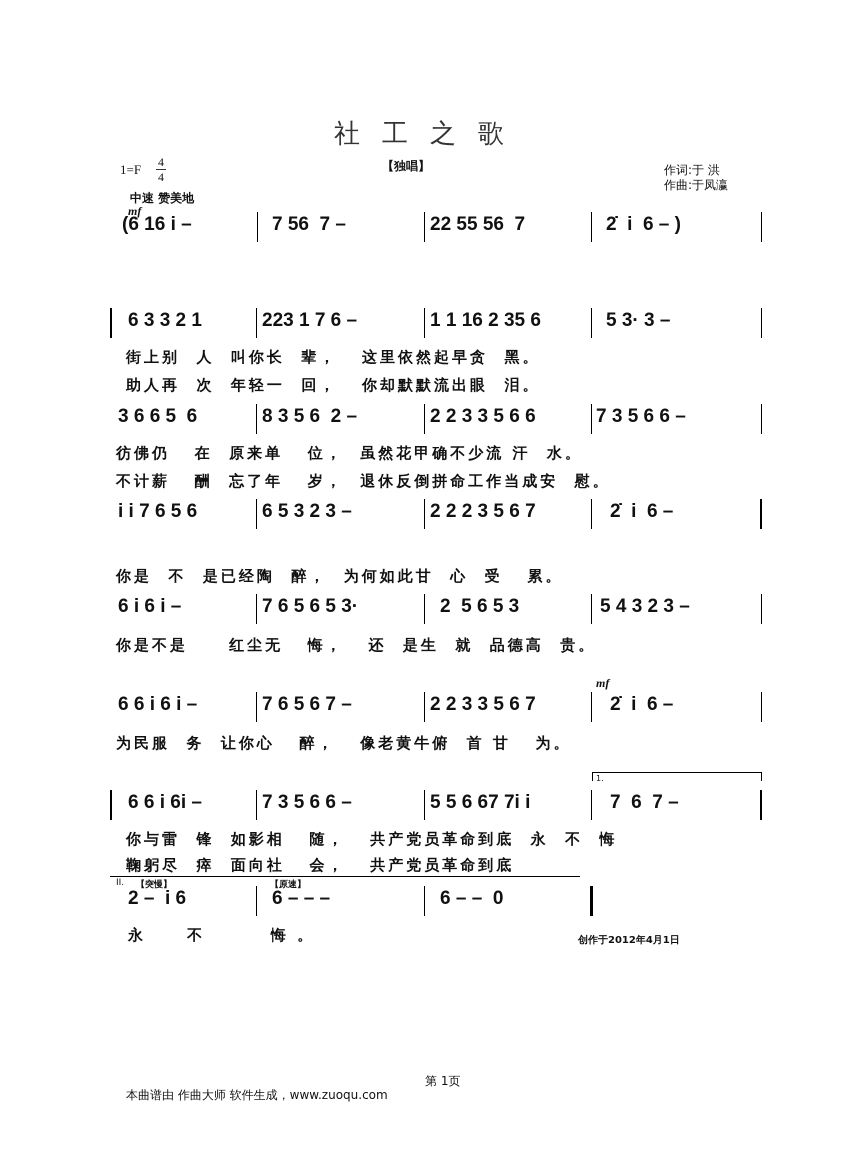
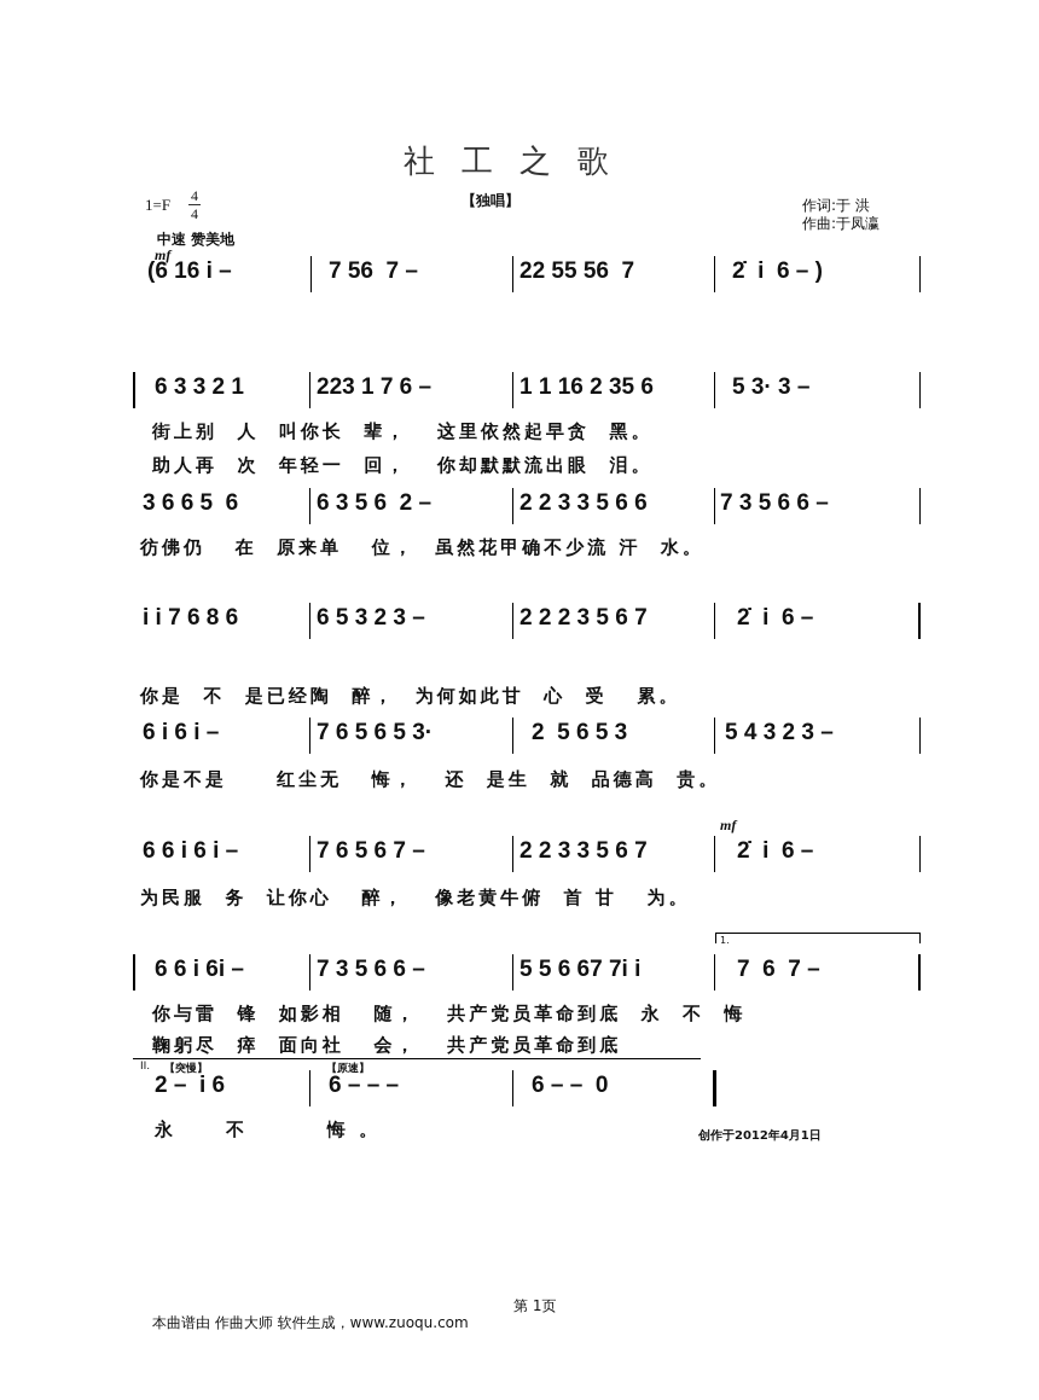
  社工之歌
  1=F
  4
  4
  【独唱】
  作词:于 洪
  作曲:于凤瀛
  中速 赞美地
  mf
  (6 16 i –
  7 56 7 –
  22 55 56 7
  2̇ i 6 – )
  6 3 3 2 1
  223 1 7 6 –
  1 1 16 2 35 6
  5 3· 3 –
  街上别 人 叫你长 辈， 这里依然起早贪 黑。
  助人再 次 年轻一 回， 你却默默流出眼 泪。
  3 6 6 5 6
- 8 3 5 6 2 –
+ 6 3 5 6 2 –
  2 2 3 3 5 6 6
  7 3 5 6 6 –
  彷佛仍 在 原来单 位， 虽然花甲确不少流 汗 水。
- 不计薪 酬 忘了年 岁， 退休反倒拼命工作当成安 慰。
- i i 7 6 5 6
+ i i 7 6 8 6
  6 5 3 2 3 –
  2 2 2 3 5 6 7
  2̇ i 6 –
  你是 不 是已经陶 醉， 为何如此甘 心 受 累。
  6 i 6 i –
  7 6 5 6 5 3·
  2 5 6 5 3
  5 4 3 2 3 –
  你是不是 红尘无 悔， 还 是生 就 品德高 贵。
  6 6 i 6 i –
  7 6 5 6 7 –
  2 2 3 3 5 6 7
  mf
  2̇ i 6 –
  为民服 务 让你心 醉， 像老黄牛俯 首 甘 为。
  6 6 i 6i –
  7 3 5 6 6 –
  5 5 6 67 7i i
  1.
  7 6 7 –
  你与雷 锋 如影相 随， 共产党员革命到底 永 不 悔
  鞠躬尽 瘁 面向社 会， 共产党员革命到底
  II.
  【突慢】
  【原速】
  2 – i 6
  6 – – –
  6 – – 0
  永 不 悔 。
  创作于2012年4月1日
  第 1页
  本曲谱由 作曲大师 软件生成，www.zuoqu.com
